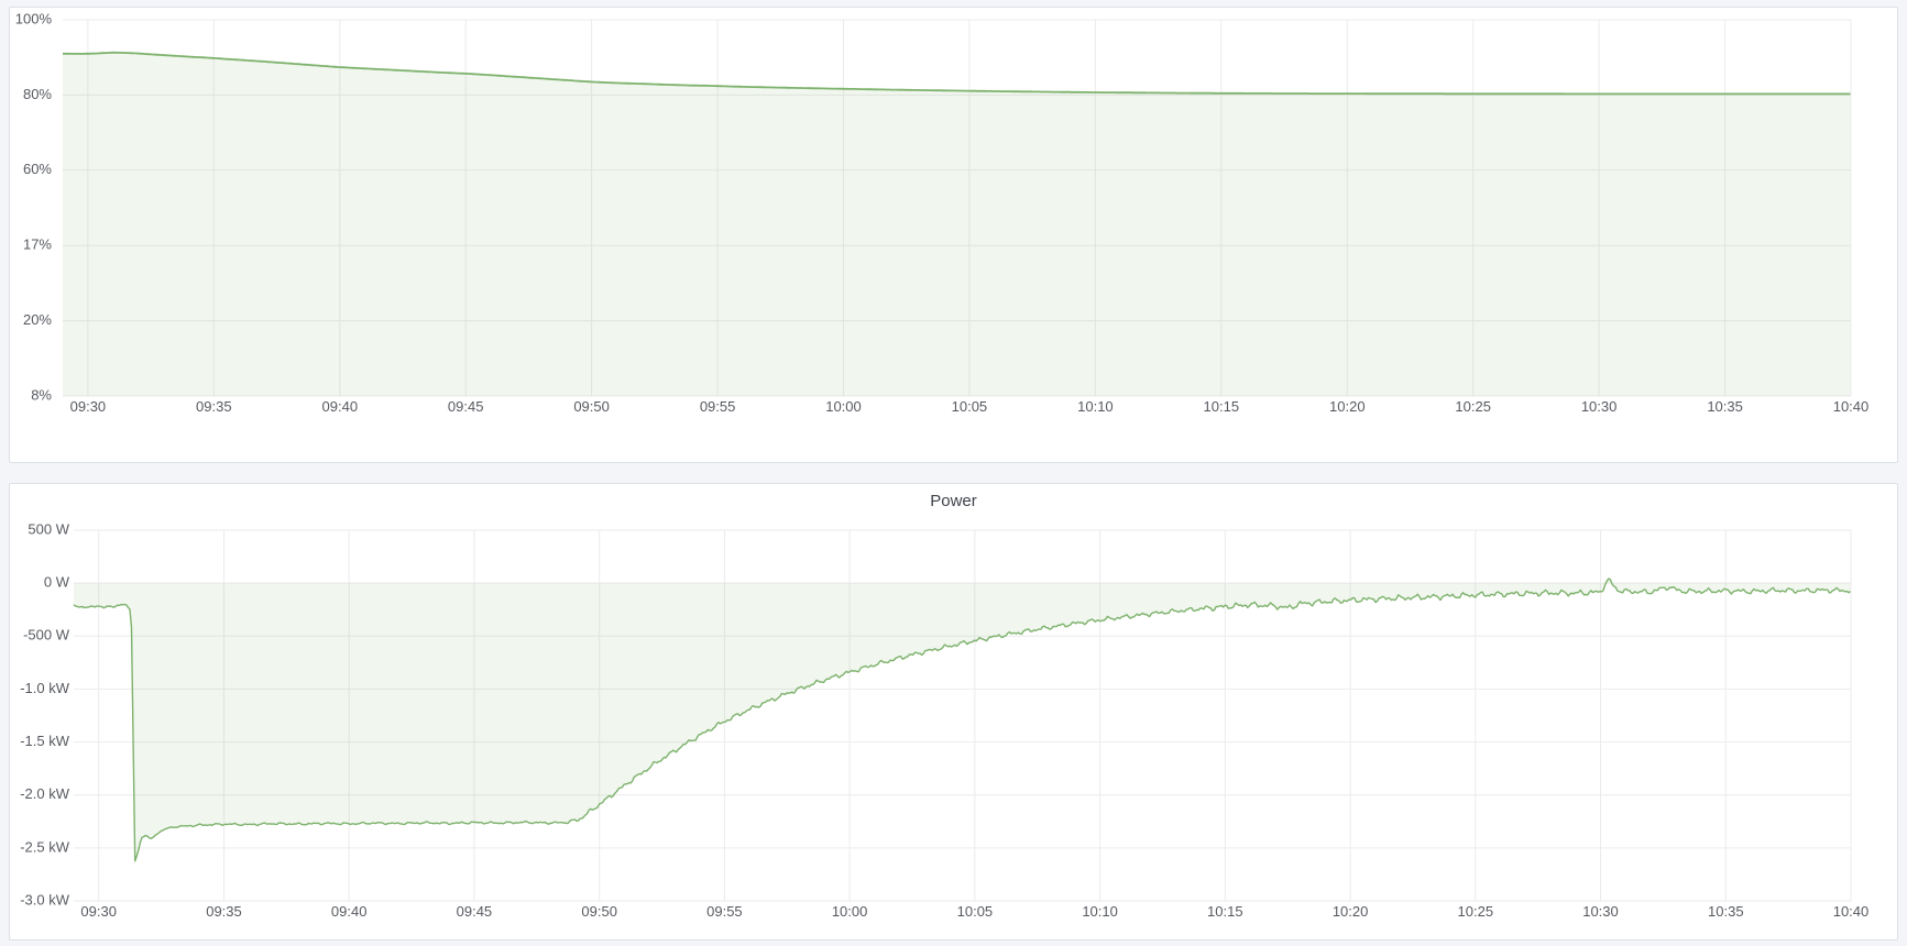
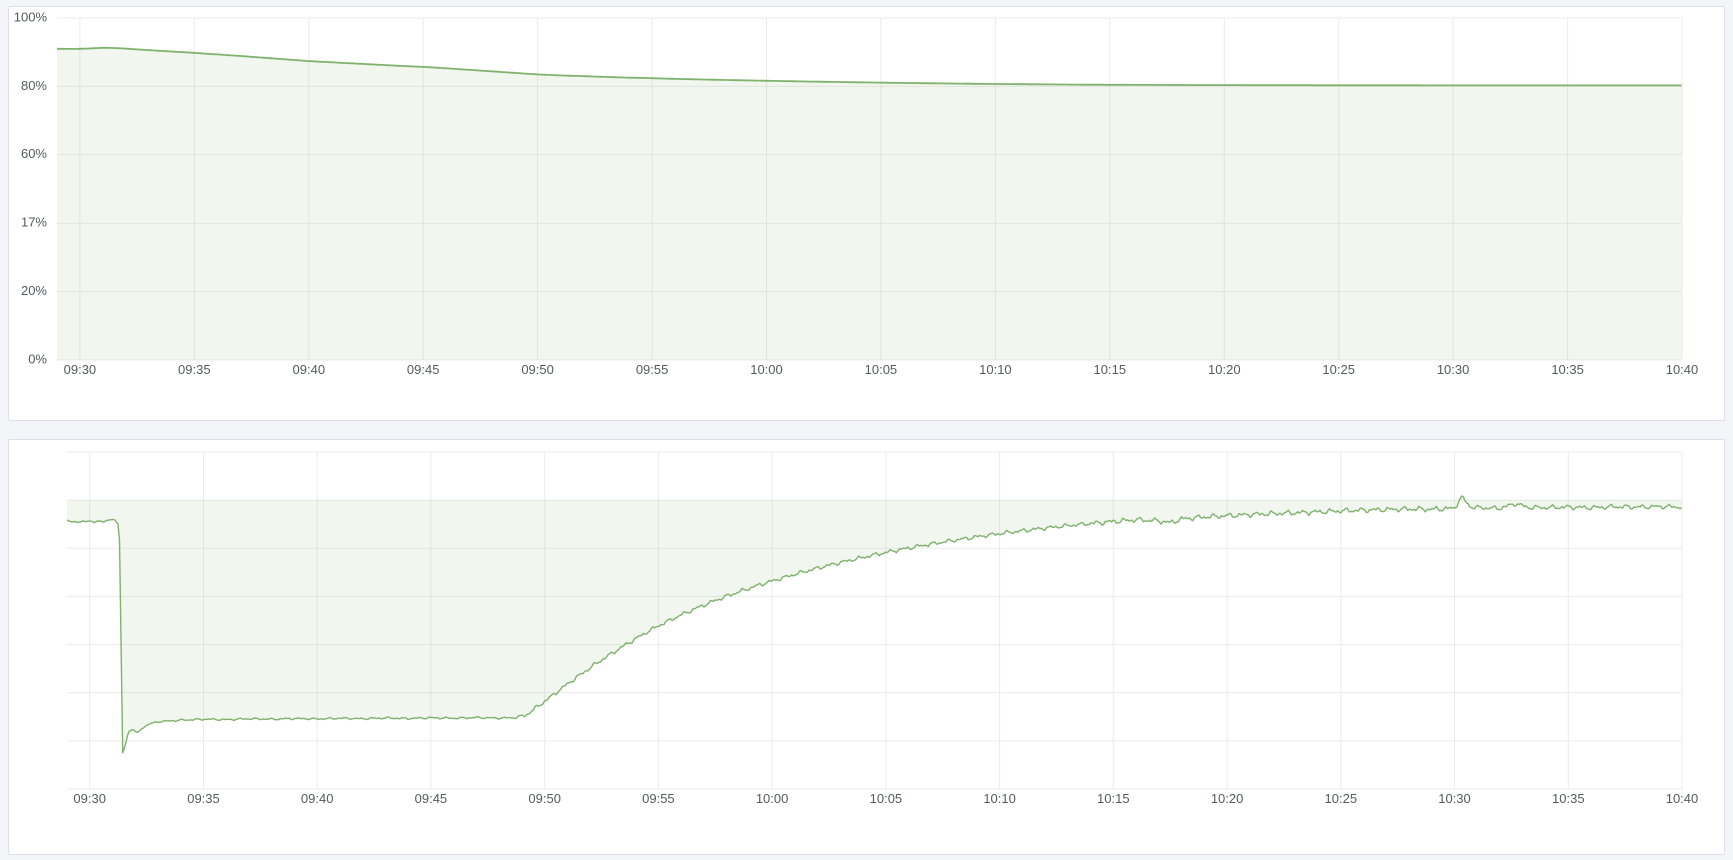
- 8%
+ 0%
  20%
  17%
  60%
  80%
  100%
  09:30
  09:35
  09:40
  09:45
  09:50
  09:55
  10:00
  10:05
  10:10
  10:15
  10:20
  10:25
  10:30
  10:35
  10:40
- Power
- 500 W
- 0 W
- -500 W
- -1.0 kW
- -1.5 kW
- -2.0 kW
- -2.5 kW
- -3.0 kW
  09:30
  09:35
  09:40
  09:45
  09:50
  09:55
  10:00
  10:05
  10:10
  10:15
  10:20
  10:25
  10:30
  10:35
  10:40
